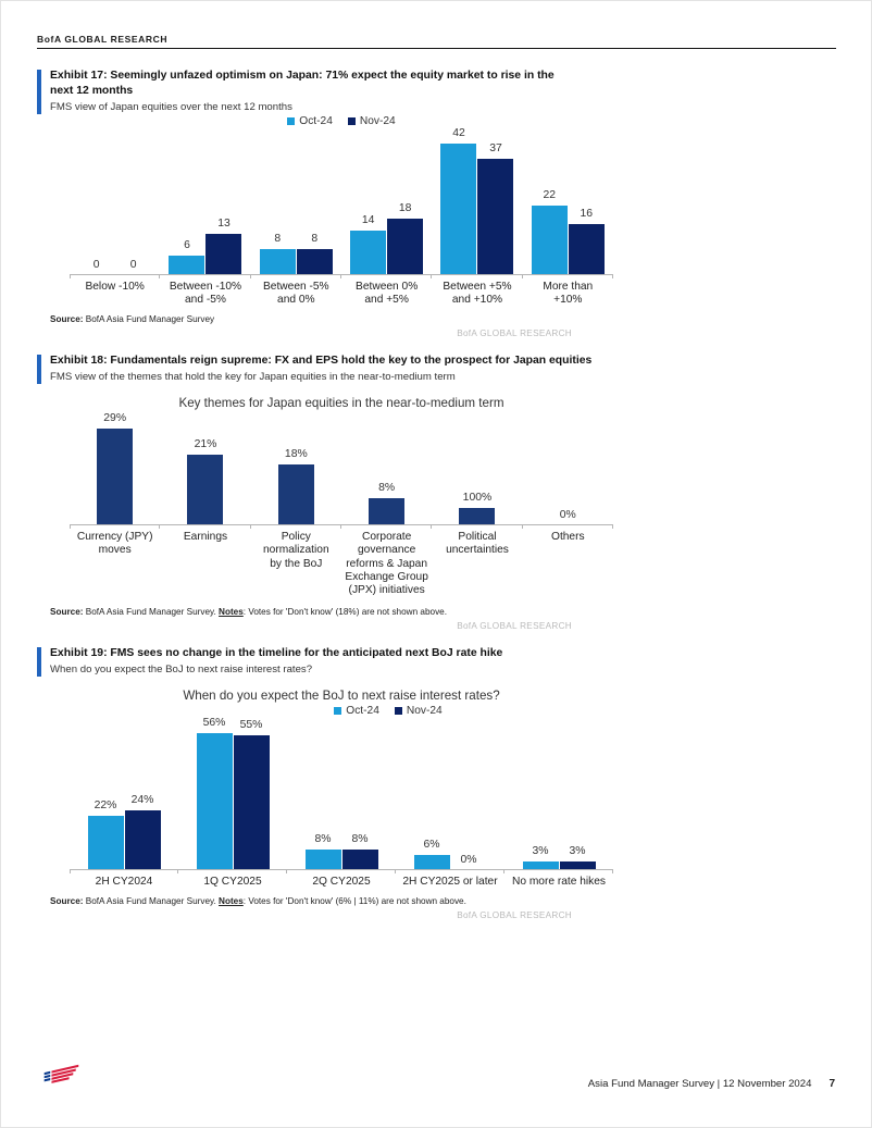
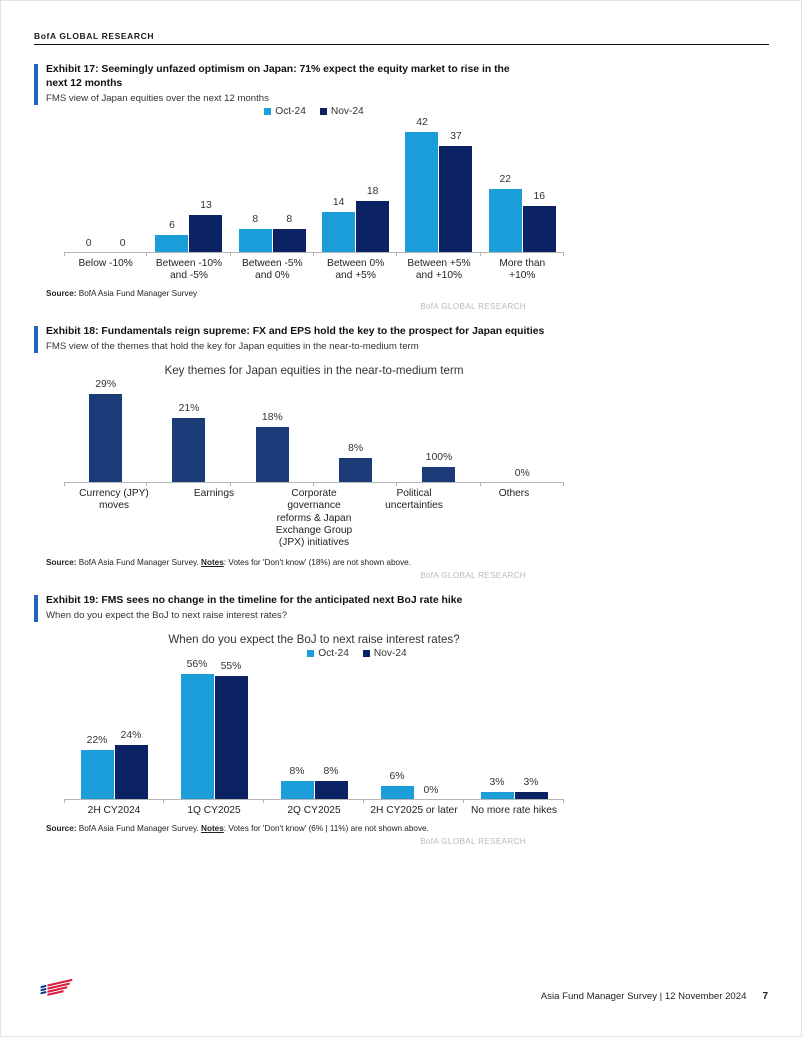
  BofA GLOBAL RESEARCH
  Exhibit 17: Seemingly unfazed optimism on Japan: 71% expect the equity market to rise in the next 12 months
  FMS view of Japan equities over the next 12 months
  Oct-24
  Nov-24
  0
  0
  6
  13
  8
  8
  14
  18
  42
  37
  22
  16
  Below -10%
  Between -10%
  and -5%
  Between -5%
  and 0%
  Between 0%
  and +5%
  Between +5%
  and +10%
  More than
  +10%
  Source: BofA Asia Fund Manager Survey
  BofA GLOBAL RESEARCH
  Exhibit 18: Fundamentals reign supreme: FX and EPS hold the key to the prospect for Japan equities
  FMS view of the themes that hold the key for Japan equities in the near-to-medium term
  Key themes for Japan equities in the near-to-medium term
  29%
  21%
  18%
  8%
  100%
  0%
  Currency (JPY)
  moves
  Earnings
- Policy
- normalization
- by the BoJ
  Corporate
  governance
  reforms & Japan
  Exchange Group
  (JPX) initiatives
  Political
  uncertainties
  Others
  Source: BofA Asia Fund Manager Survey. Notes: Votes for 'Don't know' (18%) are not shown above.
  BofA GLOBAL RESEARCH
  Exhibit 19: FMS sees no change in the timeline for the anticipated next BoJ rate hike
  When do you expect the BoJ to next raise interest rates?
  When do you expect the BoJ to next raise interest rates?
  Oct-24
  Nov-24
  22%
  24%
  56%
  55%
  8%
  8%
  6%
  0%
  3%
  3%
  2H CY2024
  1Q CY2025
  2Q CY2025
  2H CY2025 or later
  No more rate hikes
  Source: BofA Asia Fund Manager Survey. Notes: Votes for 'Don't know' (6% | 11%) are not shown above.
  BofA GLOBAL RESEARCH
  Asia Fund Manager Survey | 12 November 2024
  7
